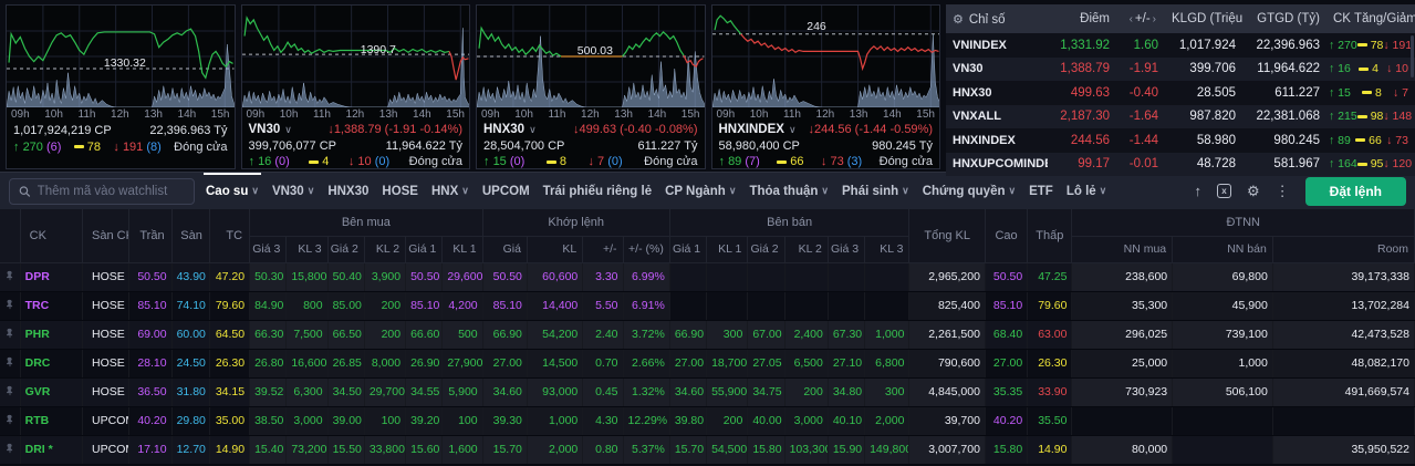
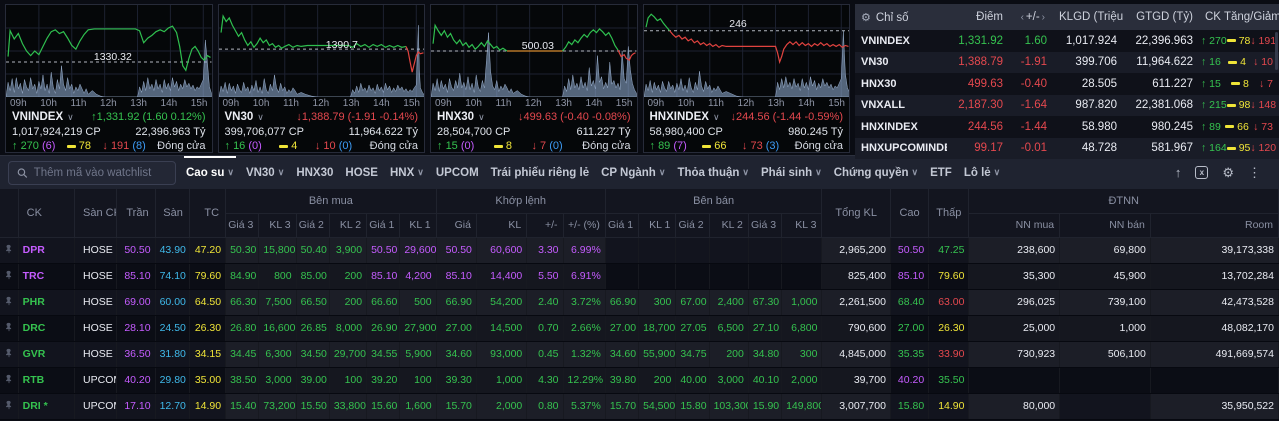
  1330.32
  09h
  10h
  11h
  12h
  13h
  14h
  15h
+ VNINDEX ∨
+ ↑1,331.92 (1.60 0.12%)
  1,017,924,219 CP
  22,396.963 Tỷ
  ↑ 270 (6)
  78
  ↓ 191 (8)
  Đóng cửa
  1390.7
  09h
  10h
  11h
  12h
  13h
  14h
  15h
  VN30 ∨
  ↓1,388.79 (-1.91 -0.14%)
  399,706,077 CP
  11,964.622 Tỷ
  ↑ 16 (0)
  4
  ↓ 10 (0)
  Đóng cửa
  500.03
  09h
  10h
  11h
  12h
  13h
  14h
  15h
  HNX30 ∨
  ↓499.63 (-0.40 -0.08%)
  28,504,700 CP
  611.227 Tỷ
  ↑ 15 (0)
  8
  ↓ 7 (0)
  Đóng cửa
  246
  09h
  10h
  11h
  12h
  13h
  14h
  15h
  HNXINDEX ∨
  ↓244.56 (-1.44 -0.59%)
  58,980,400 CP
  980.245 Tỷ
  ↑ 89 (7)
  66
  ↓ 73 (3)
  Đóng cửa
  ⚙ Chỉ số
  Điểm
  ‹ +/- ›
  KLGD (Triệu
  GTGD (Tỷ)
  CK Tăng/Giảm
  VNINDEX
  1,331.92
  1.60
  1,017.924
  22,396.963
  ↑ 270
  78
  ↓ 191
  VN30
  1,388.79
  -1.91
  399.706
  11,964.622
  ↑ 16
  4
  ↓ 10
  HNX30
  499.63
  -0.40
  28.505
  611.227
  ↑ 15
  8
  ↓ 7
  VNXALL
  2,187.30
  -1.64
  987.820
  22,381.068
  ↑ 215
  98
  ↓ 148
  HNXINDEX
  244.56
  -1.44
  58.980
  980.245
  ↑ 89
  66
  ↓ 73
  HNXUPCOMIND
  99.17
  -0.01
  48.728
  581.967
  ↑ 164
  95
  ↓ 120
  Thêm mã vào watchlist
  Cao su
  ∨
  VN30
  ∨
  HNX30
  HOSE
  HNX
  ∨
  UPCOM
  Trái phiếu riêng lẻ
  CP Ngành
  ∨
  Thỏa thuận
  ∨
  Phái sinh
  ∨
  Chứng quyền
  ∨
  ETF
  Lô lẻ
  ∨
  ↑
  x
  ⚙
  ⋮
- Đặt lệnh
  	CK	Sàn C	Trần	Sàn	TC	Bên mua	Khớp lệnh	Bên bán	Tổng KL	Cao	Thấp	ĐTNN
  Giá 3	KL 3	Giá 2	KL 2	Giá 1	KL 1	Giá	KL	+/-	+/- (%)	Giá 1	KL 1	Giá 2	KL 2	Giá 3	KL 3	NN mua	NN bán	Room
  	DPR	HOSE	50.50	43.90	47.20	50.30	15,800	50.40	3,900	50.50	29,600	50.50	60,600	3.30	6.99%							2,965,200	50.50	47.25	238,600	69,800	39,173,338
  	TRC	HOSE	85.10	74.10	79.60	84.90	800	85.00	200	85.10	4,200	85.10	14,400	5.50	6.91%							825,400	85.10	79.60	35,300	45,900	13,702,284
  	PHR	HOSE	69.00	60.00	64.50	66.30	7,500	66.50	200	66.60	500	66.90	54,200	2.40	3.72%	66.90	300	67.00	2,400	67.30	1,000	2,261,500	68.40	63.00	296,025	739,100	42,473,528
  	DRC	HOSE	28.10	24.50	26.30	26.80	16,600	26.85	8,000	26.90	27,900	27.00	14,500	0.70	2.66%	27.00	18,700	27.05	6,500	27.10	6,800	790,600	27.00	26.30	25,000	1,000	48,082,170
- 	GVR	HOSE	36.50	31.80	34.15	39.52	6,300	34.50	29,700	34.55	5,900	34.60	93,000	0.45	1.32%	34.60	55,900	34.75	200	34.80	300	4,845,000	35.35	33.90	730,923	506,100	491,669,574
+ 	GVR	HOSE	36.50	31.80	34.15	34.45	6,300	34.50	29,700	34.55	5,900	34.60	93,000	0.45	1.32%	34.60	55,900	34.75	200	34.80	300	4,845,000	35.35	33.90	730,923	506,100	491,669,574
  	RTB	UPCO	40.20	29.80	35.00	38.50	3,000	39.00	100	39.20	100	39.30	1,000	4.30	12.29%	39.80	200	40.00	3,000	40.10	2,000	39,700	40.20	35.50
  	DRI *	UPCO	17.10	12.70	14.90	15.40	73,200	15.50	33,800	15.60	1,600	15.70	2,000	0.80	5.37%	15.70	54,500	15.80	103,30	15.90	149,800	3,007,700	15.80	14.90	80,000		35,950,522
